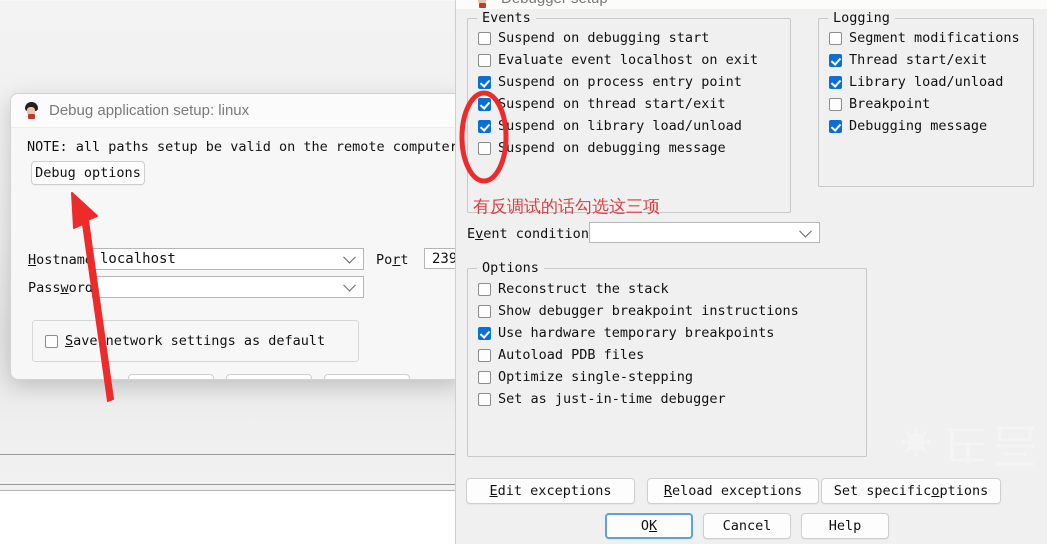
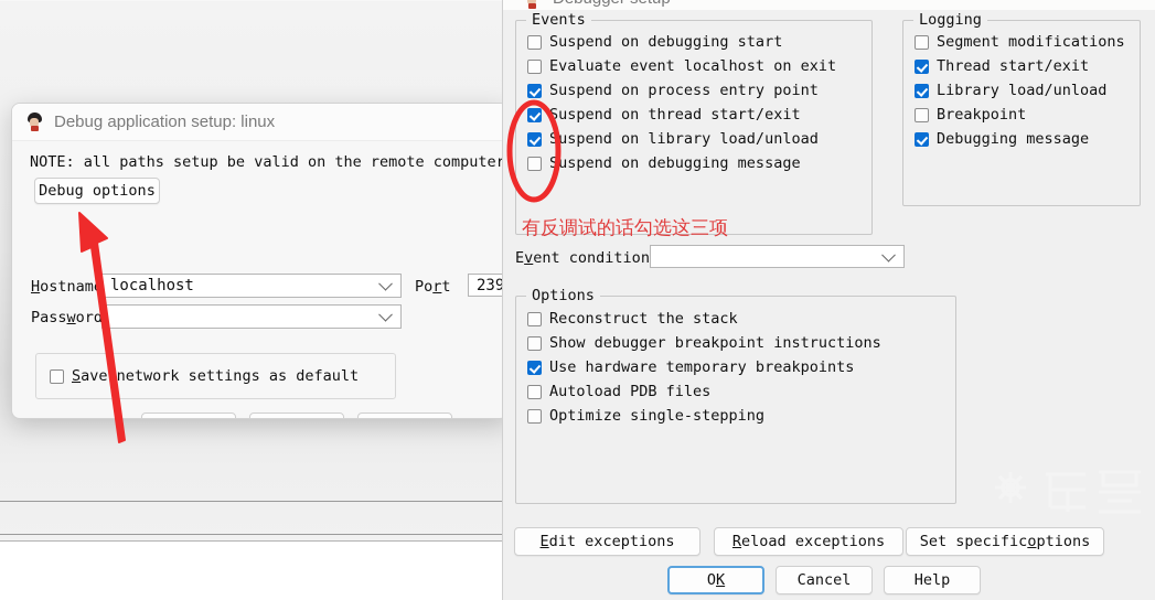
  Debug application setup: linux
  NOTE: all paths setup be valid on the remote computer
  Debug options
  Hostnam
  localhost
  Password
  Port
  Save network settings as default
  Events
  Suspend on debugging start
  Evaluate event localhost on exit
  Suspend on process entry point
  Suspend on thread start/exit
  Suspend on library load/unload
  Suspend on debugging message
  Logging
  Segment modifications
  Thread start/exit
  Library load/unload
  Breakpoint
  Debugging message
  Event condition
  Options
  Reconstruct the stack
  Show debugger breakpoint instructions
  Use hardware temporary breakpoints
  Autoload PDB files
  Optimize single-stepping
- Set as just-in-time debugger
  E
  dit exceptions
  R
  eload exceptions
  Set specific
  o
  ptions
  O
  K
  Cancel
  Help
  有反调试的话勾选这三项
